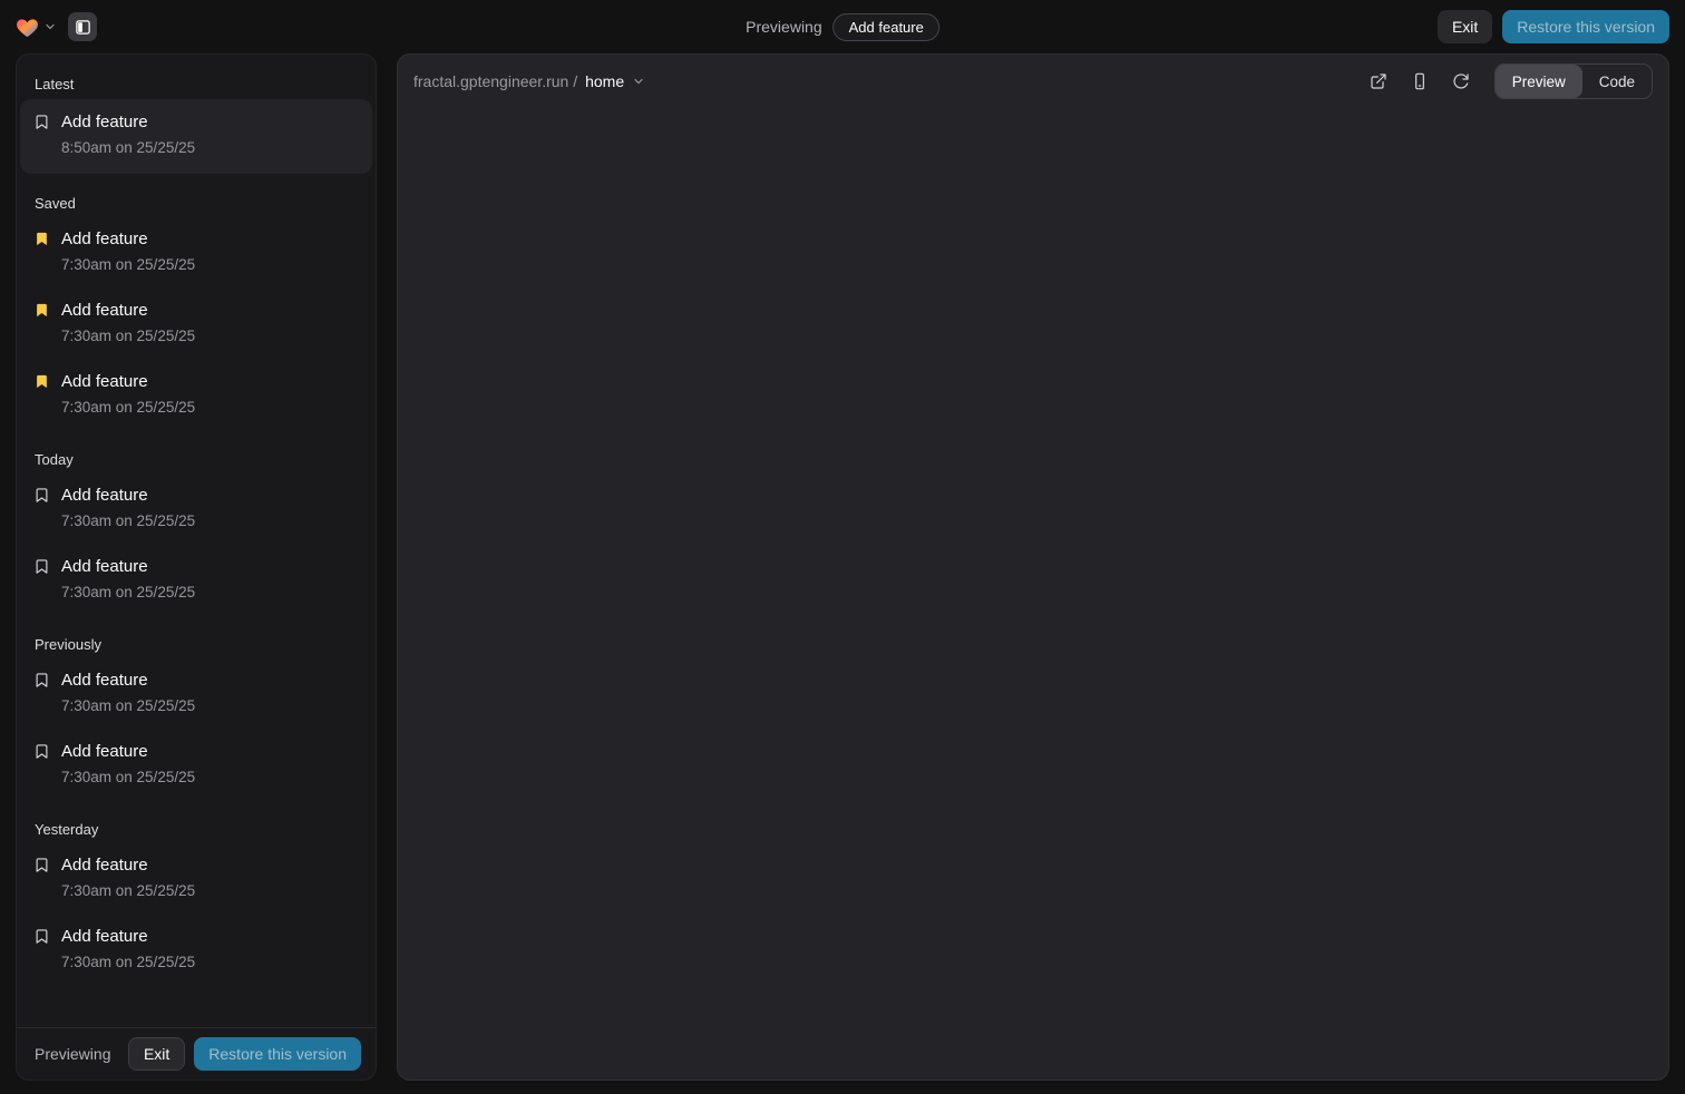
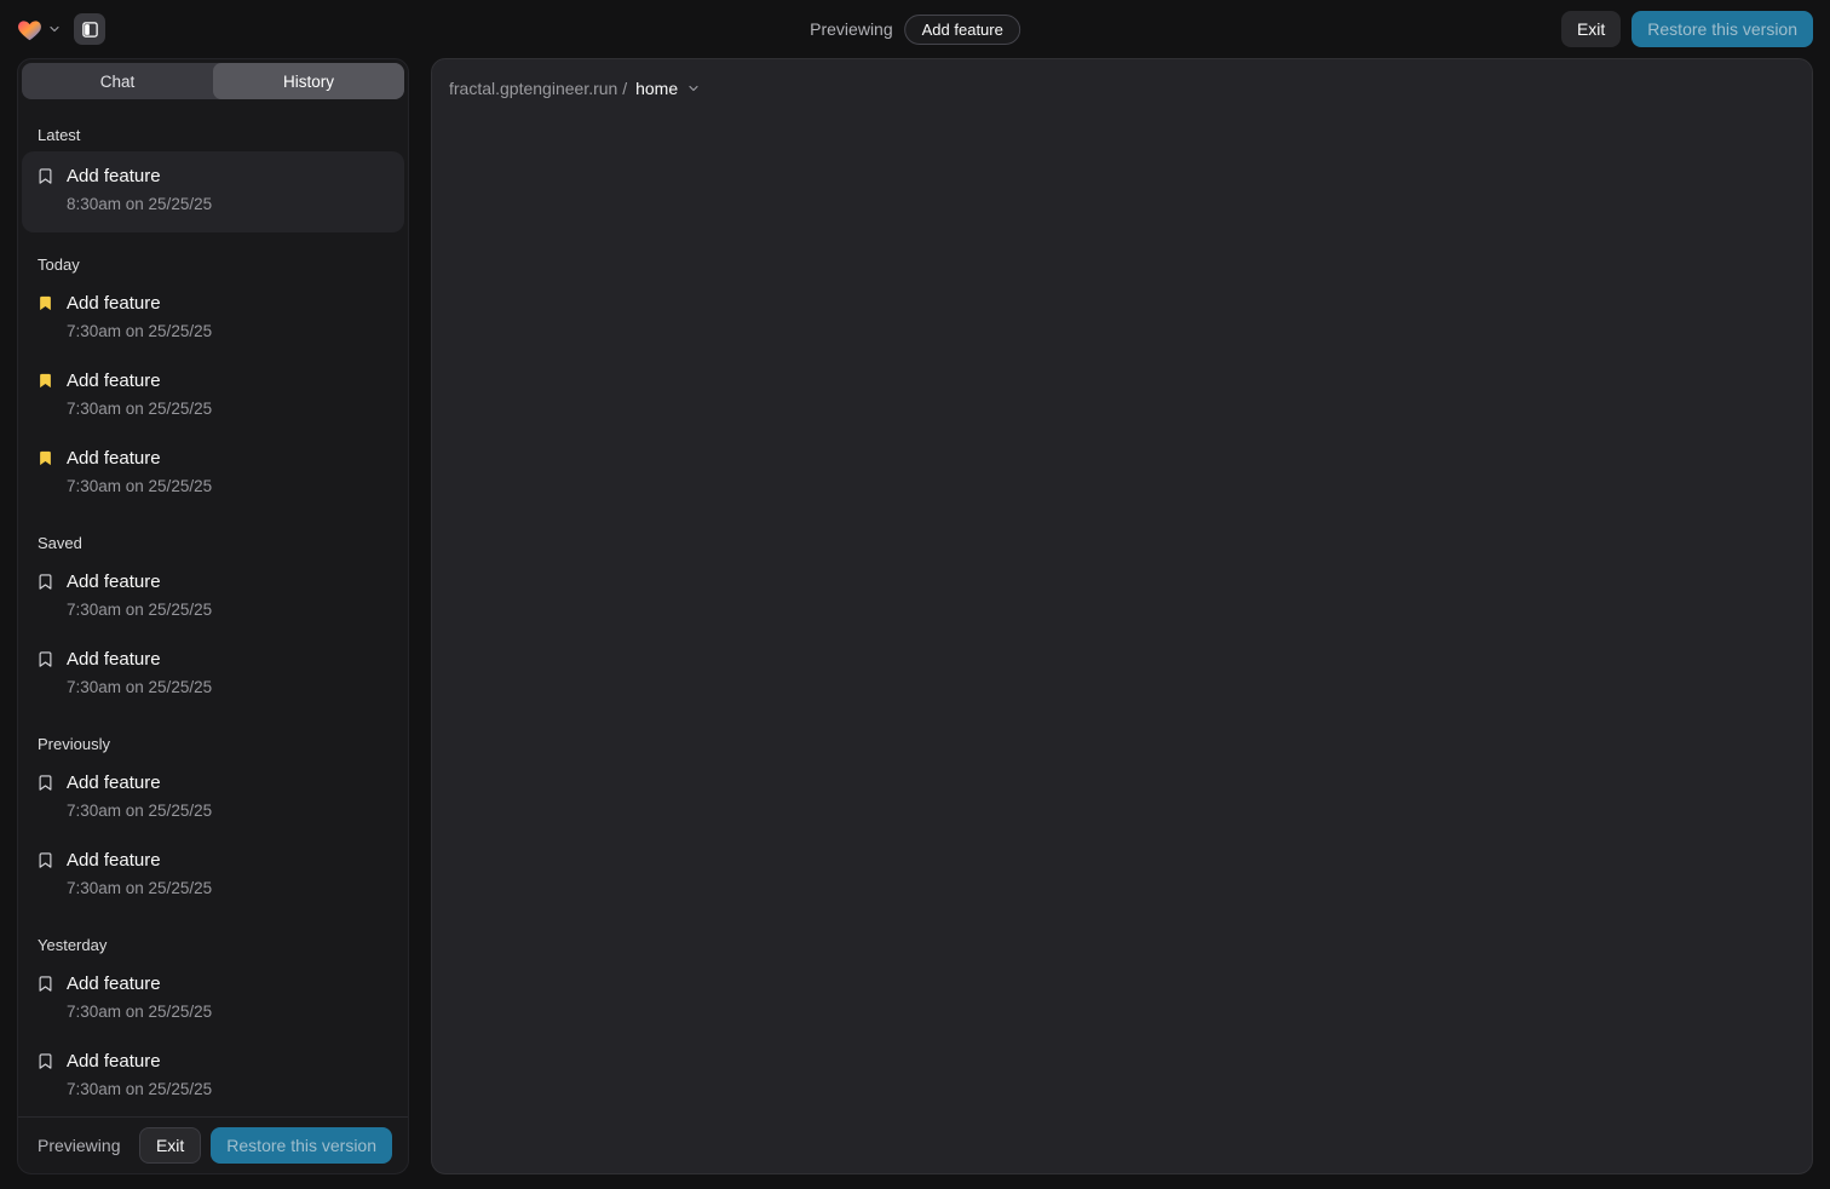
  Previewing
  Add feature
  Exit
  Restore this version
+ Chat
+ History
  Latest
  Add feature
- 8:50am on 25/25/25
+ 8:30am on 25/25/25
- Saved
+ Today
  Add feature
  7:30am on 25/25/25
  Add feature
  7:30am on 25/25/25
  Add feature
  7:30am on 25/25/25
- Today
+ Saved
  Add feature
  7:30am on 25/25/25
  Add feature
  7:30am on 25/25/25
  Previously
  Add feature
  7:30am on 25/25/25
  Add feature
  7:30am on 25/25/25
  Yesterday
  Add feature
  7:30am on 25/25/25
  Add feature
  7:30am on 25/25/25
  Previewing
  Exit
  Restore this version
  fractal.gptengineer.run /
  home
- Preview
- Code
